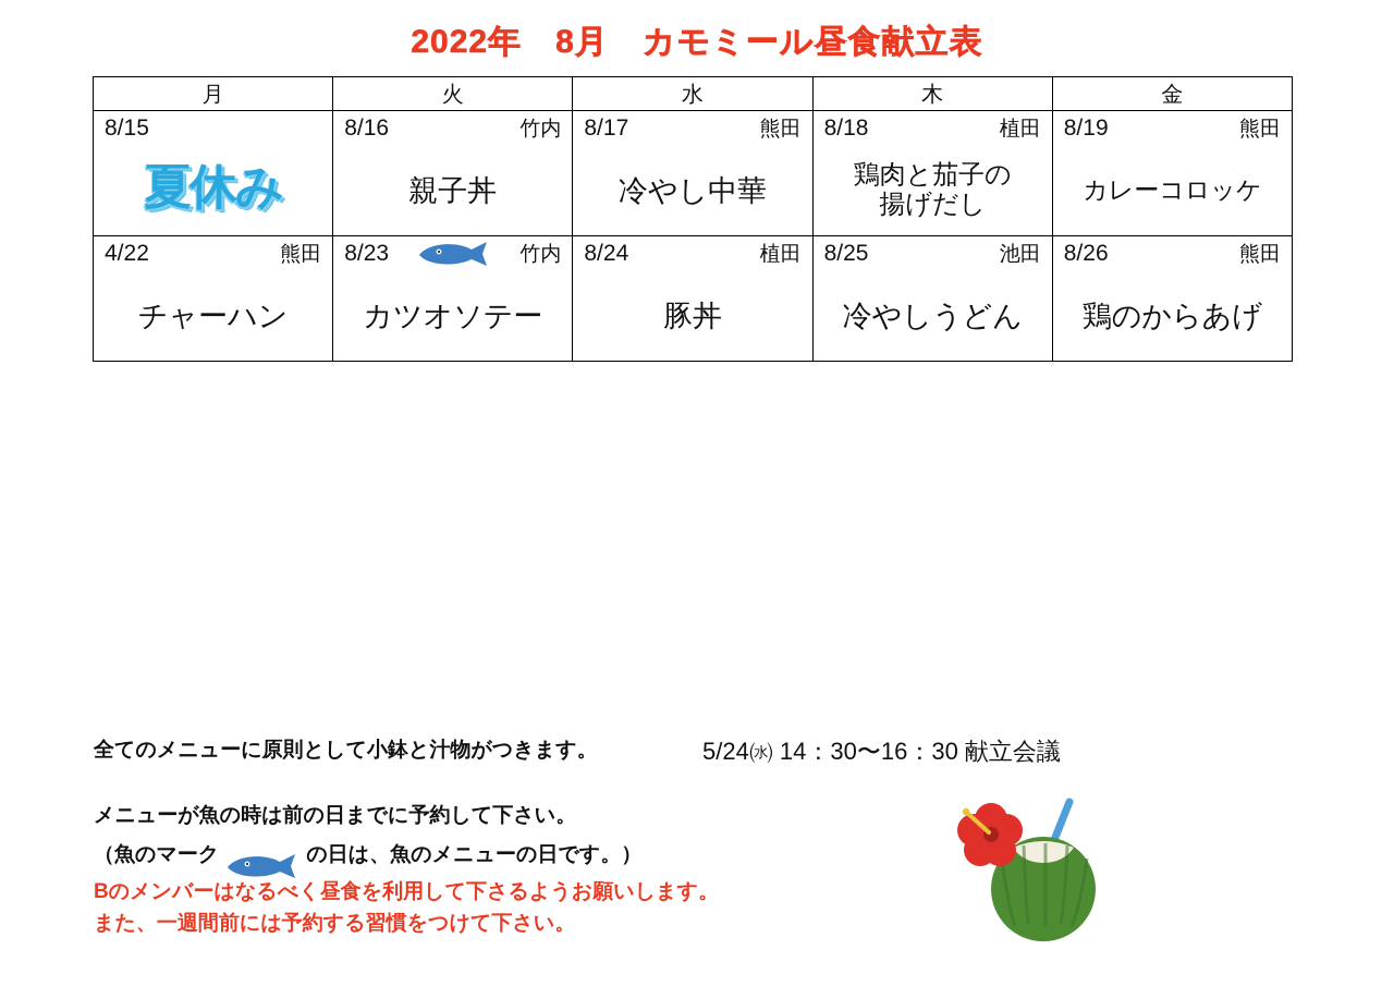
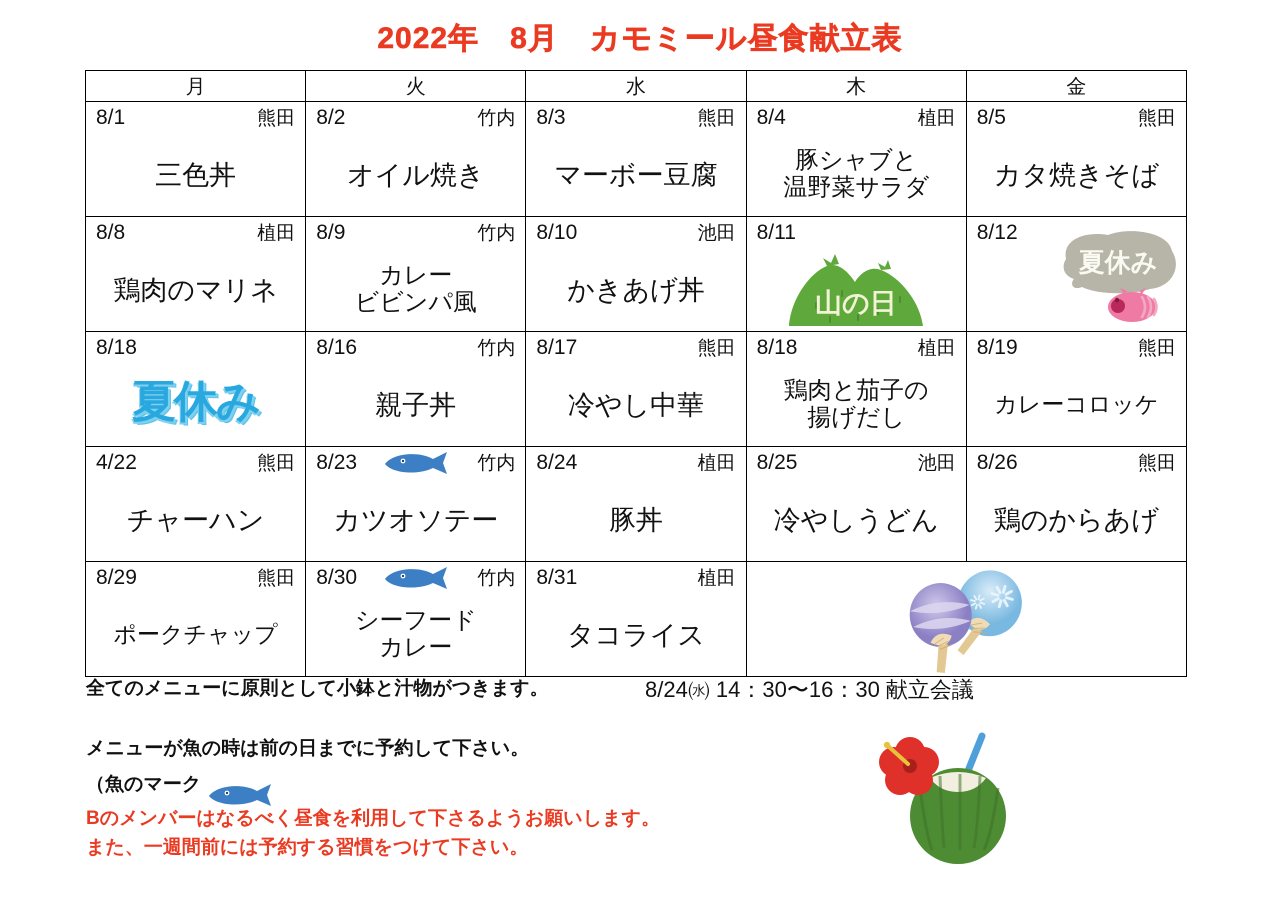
  2022年 8月 カモミール昼食献立表
  月	火	水	木	金
+ 8/1 熊田三色丼	8/2 竹内オイル焼き	8/3 熊田マーボー豆腐	8/4 植田豚シャブと温野菜サラダ	8/5 熊田カタ焼きそば
+ 8/8 植田鶏肉のマリネ	8/9 竹内カレービビンパ風	8/10 池田かきあげ丼	8/11 山の日	8/12 夏休み
- 8/15夏休み	8/16 竹内親子丼	8/17 熊田冷やし中華	8/18 植田鶏肉と茄子の揚げだし	8/19 熊田カレーコロッケ
+ 8/18夏休み	8/16 竹内親子丼	8/17 熊田冷やし中華	8/18 植田鶏肉と茄子の揚げだし	8/19 熊田カレーコロッケ
  4/22 熊田チャーハン	8/23 竹内カツオソテー	8/24 植田豚丼	8/25 池田冷やしうどん	8/26 熊田鶏のからあげ
+ 8/29 熊田ポークチャップ	8/30 竹内シーフードカレー	8/31 植田タコライス
  全てのメニューに原則として小鉢と汁物がつきます。
- 5/24㈬ 14：30〜16：30 献立会議
+ 8/24㈬ 14：30〜16：30 献立会議
  メニューが魚の時は前の日までに予約して下さい。
  （魚のマーク
- の日は、魚のメニューの日です。）
  Bのメンバーはなるべく昼食を利用して下さるようお願いします。
  また、一週間前には予約する習慣をつけて下さい。
